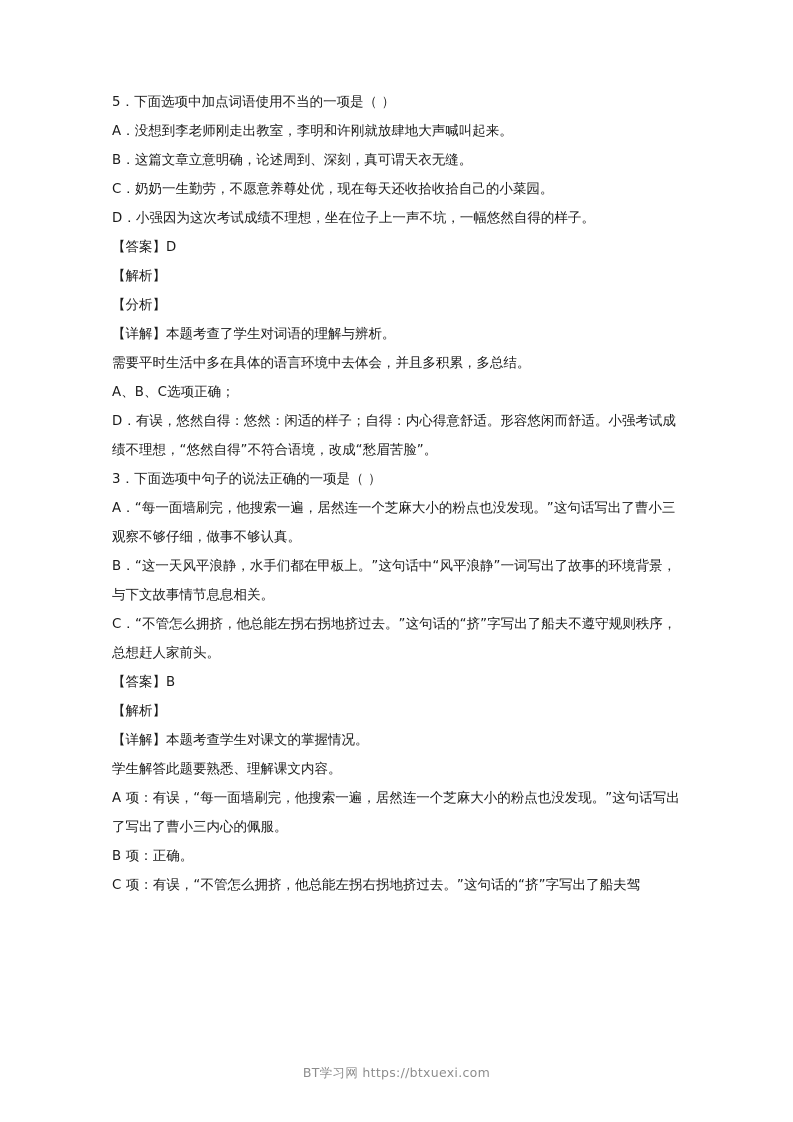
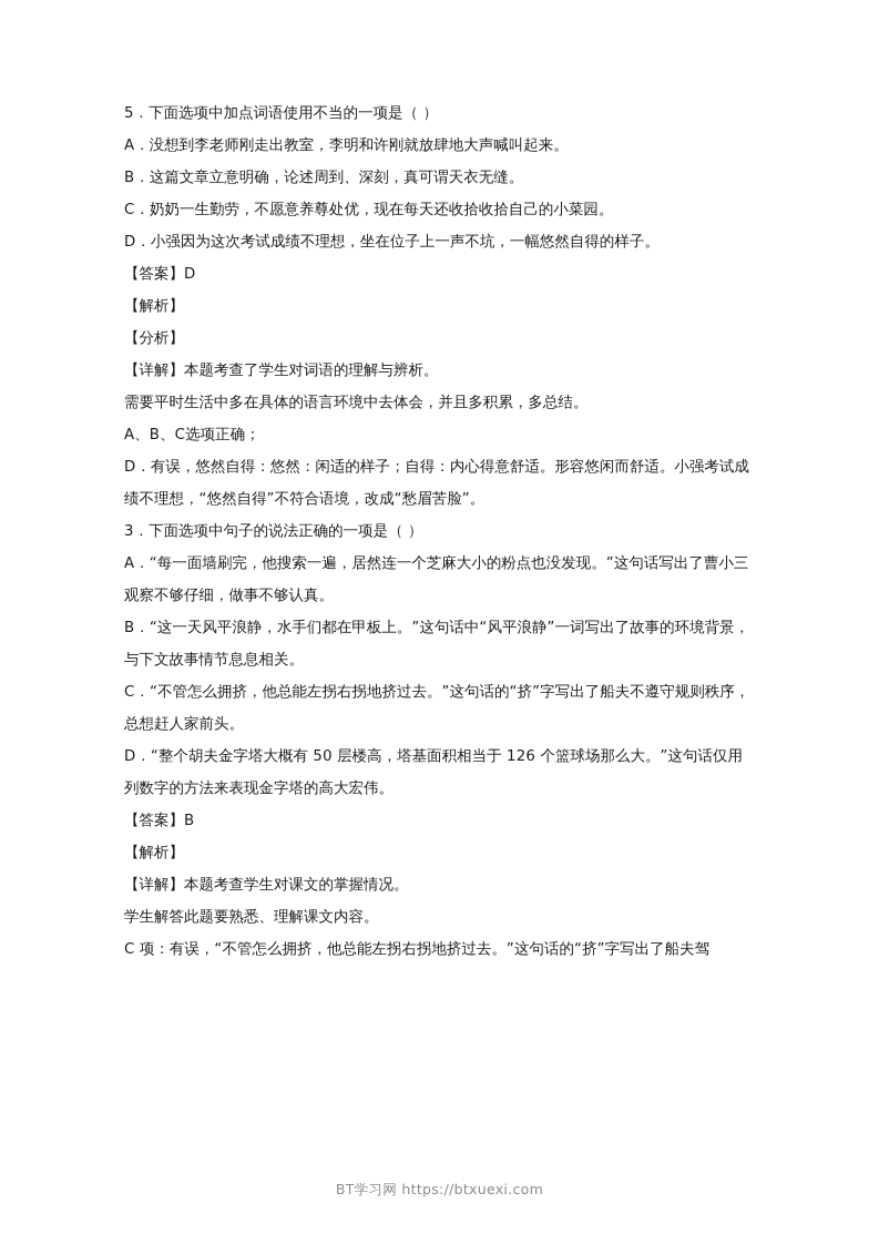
  5．下面选项中加点词语使用不当的一项是（ ）
  A．没想到李老师刚走出教室，李明和许刚就放肆地大声喊叫起来。
  B．这篇文章立意明确，论述周到、深刻，真可谓天衣无缝。
  C．奶奶一生勤劳，不愿意养尊处优，现在每天还收拾收拾自己的小菜园。
  D．小强因为这次考试成绩不理想，坐在位子上一声不坑，一幅悠然自得的样子。
  【答案】D
  【解析】
  【分析】
  【详解】本题考查了学生对词语的理解与辨析。
  需要平时生活中多在具体的语言环境中去体会，并且多积累，多总结。
  A、B、C选项正确；
  D．有误，悠然自得：悠然：闲适的样子；自得：内心得意舒适。形容悠闲而舒适。小强考试成绩不理想，“悠然自得”不符合语境，改成“愁眉苦脸”。
  3．下面选项中句子的说法正确的一项是（ ）
  A．“每一面墙刷完，他搜索一遍，居然连一个芝麻大小的粉点也没发现。”这句话写出了曹小三观察不够仔细，做事不够认真。
  B．“这一天风平浪静，水手们都在甲板上。”这句话中“风平浪静”一词写出了故事的环境背景，与下文故事情节息息相关。
  C．“不管怎么拥挤，他总能左拐右拐地挤过去。”这句话的“挤”字写出了船夫不遵守规则秩序，总想赶人家前头。
+ D．“整个胡夫金字塔大概有 50 层楼高，塔基面积相当于 126 个篮球场那么大。”这句话仅用列数字的方法来表现金字塔的高大宏伟。
  【答案】B
  【解析】
  【详解】本题考查学生对课文的掌握情况。
  学生解答此题要熟悉、理解课文内容。
- A 项：有误，“每一面墙刷完，他搜索一遍，居然连一个芝麻大小的粉点也没发现。”这句话写出了写出了曹小三内心的佩服。
- B 项：正确。
  C 项：有误，“不管怎么拥挤，他总能左拐右拐地挤过去。”这句话的“挤”字写出了船夫驾
  BT学习网 https://btxuexi.com
